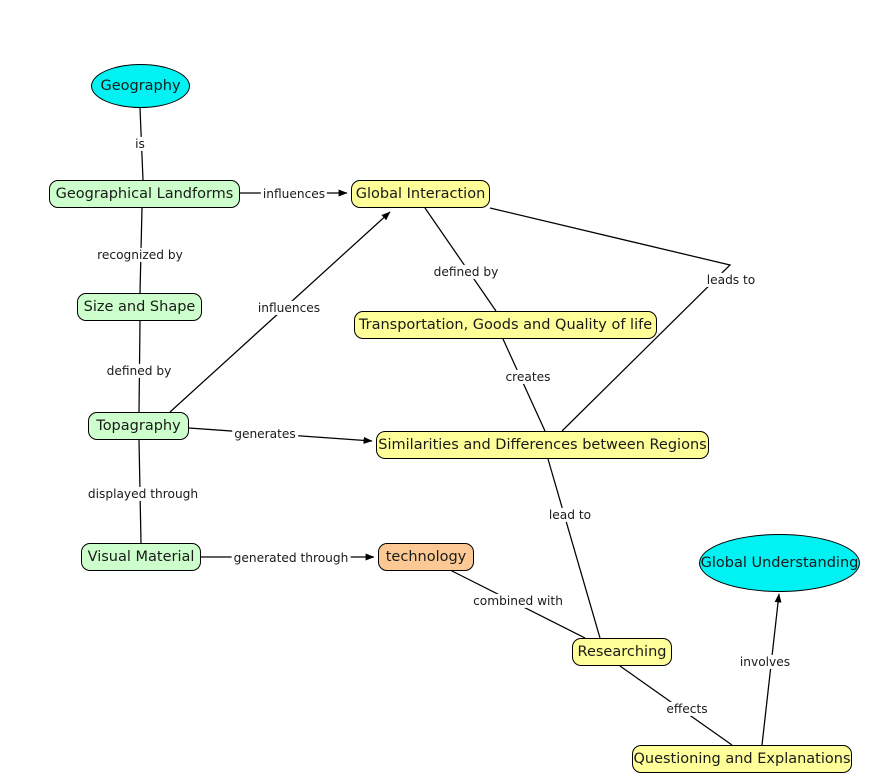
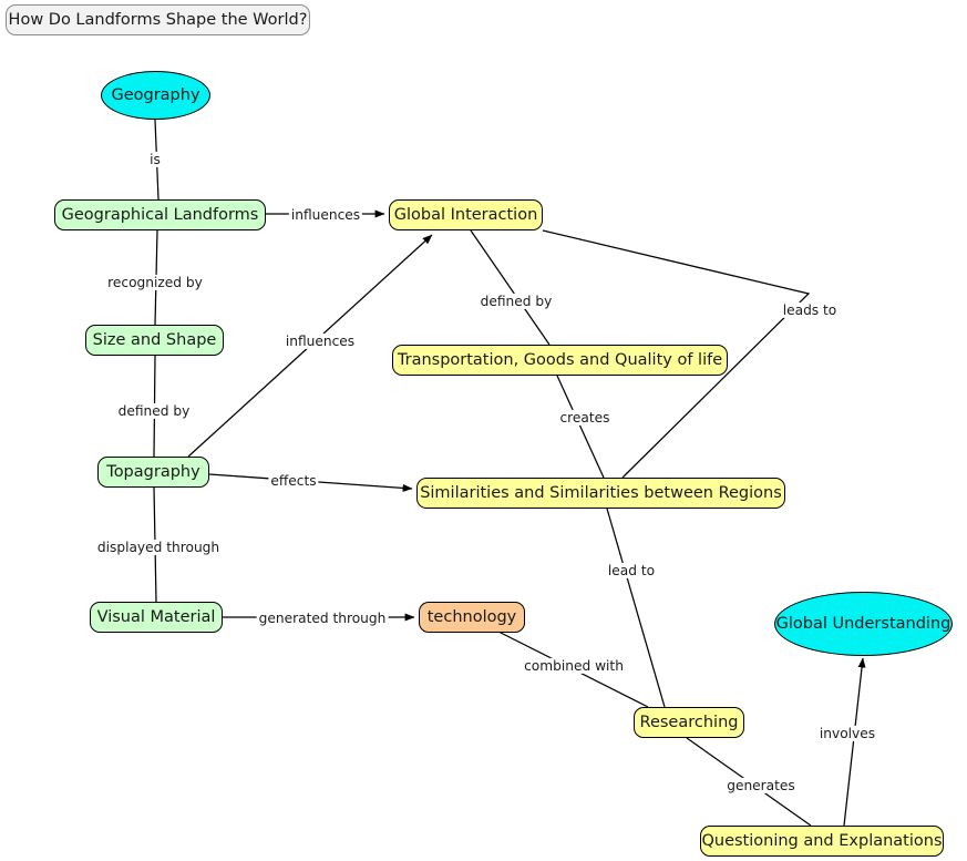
+ How Do Landforms Shape the World?
  Geography
  Geographical Landforms
  Size and Shape
  Topagraphy
  Visual Material
  technology
  Global Interaction
  Transportation, Goods and Quality of life
- Similarities and Differences between Regions
+ Similarities and Similarities between Regions
  Researching
  Questioning and Explanations
  Global Understanding
  is
  recognized by
  defined by
  displayed through
  generated through
  influences
  influences
  defined by
- generates
+ effects
  leads to
  creates
  lead to
  combined with
- effects
+ generates
  involves
